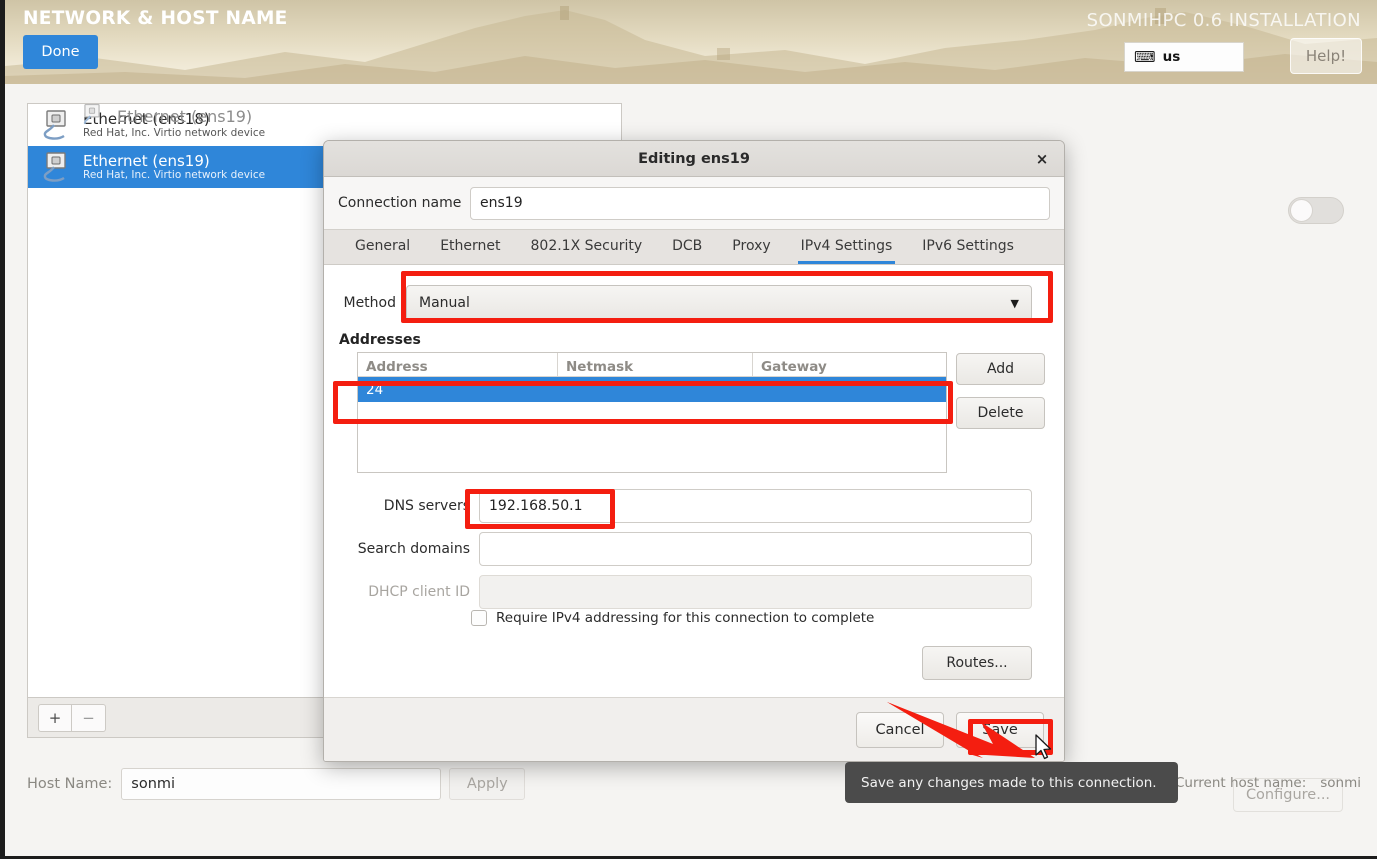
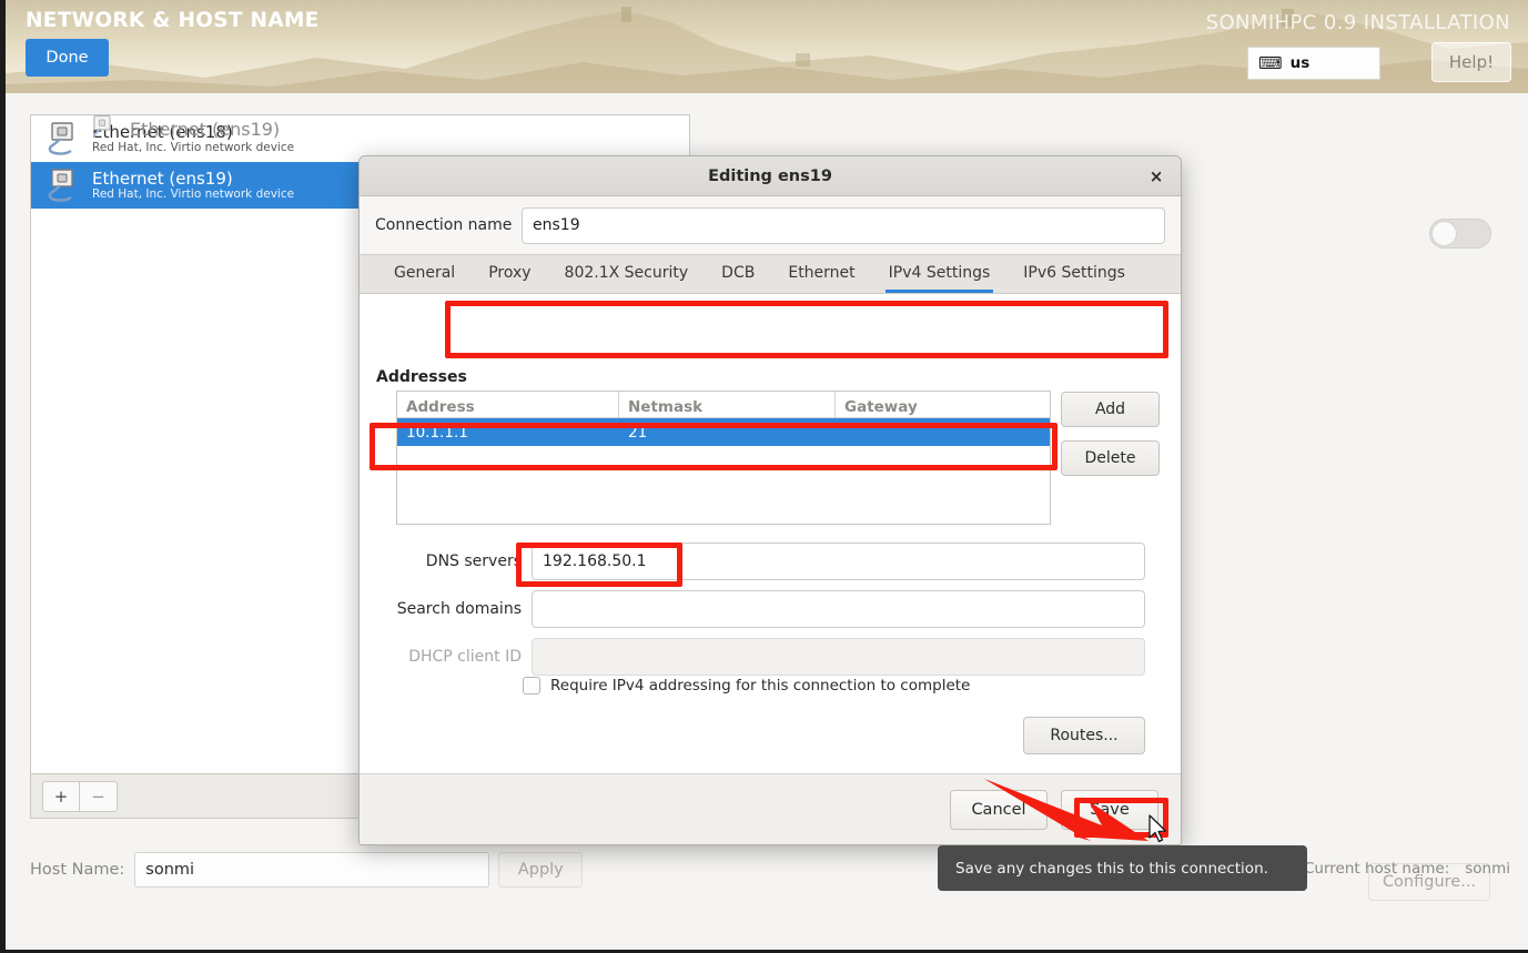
  NETWORK & HOST NAME
- SONMIHPC 0.6 INSTALLATION
+ SONMIHPC 0.9 INSTALLATION
  Done
  ⌨
  us
  Help!
  thernet (ens18)
  Red Hat, Inc. Virtio network device
  Ethernet (ens19)
  Red Hat, Inc. Virtio network device
  +
  −
  Ethernet (ens19)
  Configure...
  Host Name:
  sonmi
  Apply
  Current host name:
  sonmi
  Editing ens19
  ×
  Connection name
  ens19
  General
- Ethernet
+ Proxy
  802.1X Security
  DCB
- Proxy
+ Ethernet
  IPv4 Settings
  IPv6 Settings
- Method
- Manual
- ▼
  Addresses
  Address
  Netmask
  Gateway
+ 10.1.1.1
- 24
+ 21
  Add
  Delete
  DNS servers
  192.168.50.1
  Search domains
  DHCP client ID
  Require IPv4 addressing for this connection to complete
  Routes...
  Cancel
  ave
- Save any changes made to this connection.
+ Save any changes this to this connection.
